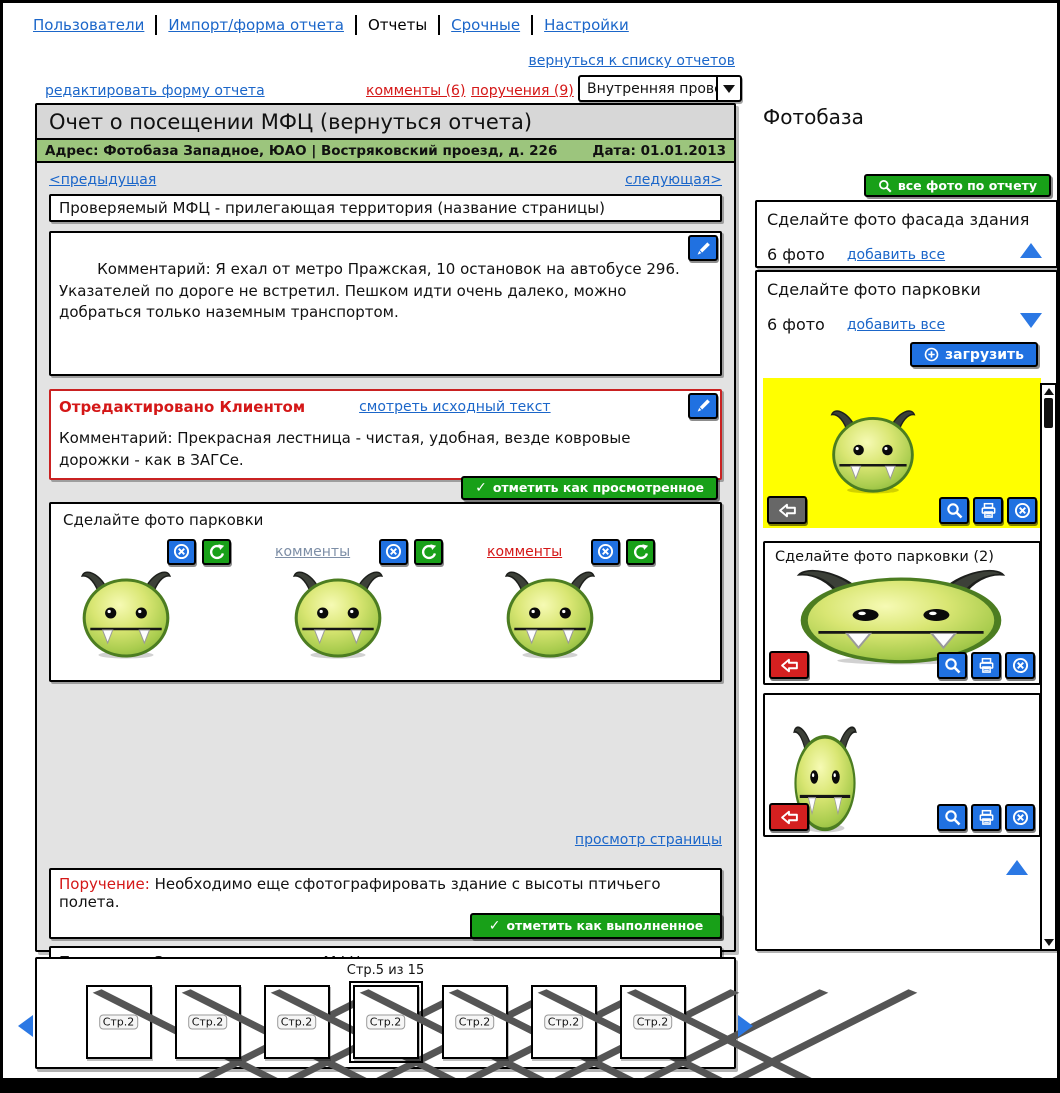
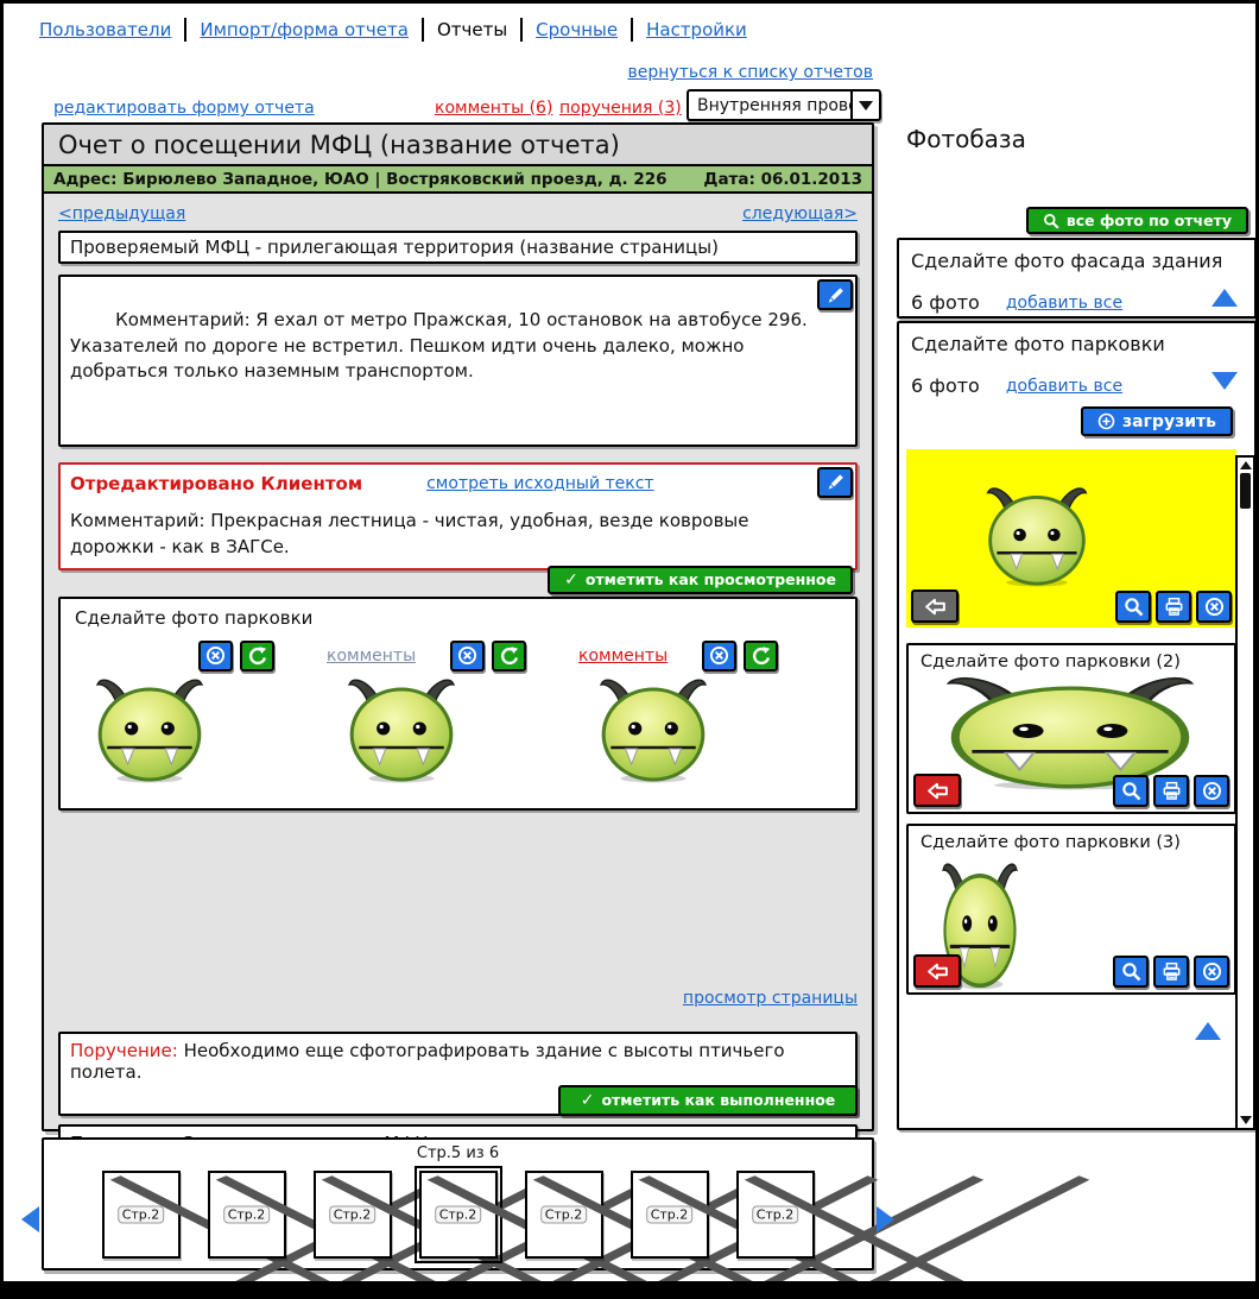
  Пользователи
  Импорт/форма отчета
  Отчеты
  Срочные
  Настройки
  вернуться к списку отчетов
  редактировать форму отчета
  комменты (6)
- поручения (9)
+ поручения (3)
  Внутренняя пров
- Очет о посещении МФЦ (вернуться отчета)
+ Очет о посещении МФЦ (название отчета)
- Адрес: Фотобаза Западное, ЮАО | Востряковский проезд, д. 226
+ Адрес: Бирюлево Западное, ЮАО | Востряковский проезд, д. 226
- Дата: 01.01.2013
+ Дата: 06.01.2013
  <предыдущая
  следующая>
  Проверяемый МФЦ - прилегающая территория (название страницы)
  Комментарий: Я ехал от метро Пражская, 10 остановок на автобусе 296.
  Указателей по дороге не встретил. Пешком идти очень далеко, можно добраться только наземным транспортом.
  Отредактировано Клиентом
  смотреть исходный текст
  Комментарий: Прекрасная лестница - чистая, удобная, везде ковровые дорожки - как в ЗАГСе.
  ✓
  отметить как просмотренное
  Сделайте фото парковки
  комменты
  комменты
  просмотр страницы
  Поручение: Необходимо еще сфотографировать здание с высоты птичьего полета.
  ✓
  отметить как выполненное
- Стр.5 из 15
+ Стр.5 из 6
  Стр.2
  Стр.2
  Стр.2
  Стр.2
  Стр.2
  Стр.2
  Стр.2
  Фотобаза
  все фото по отчету
  Сделайте фото фасада здания
  6 фото
  добавить все
  Сделайте фото парковки
  6 фото
  добавить все
  загрузить
  Сделайте фото парковки (2)
+ Сделайте фото парковки (3)
